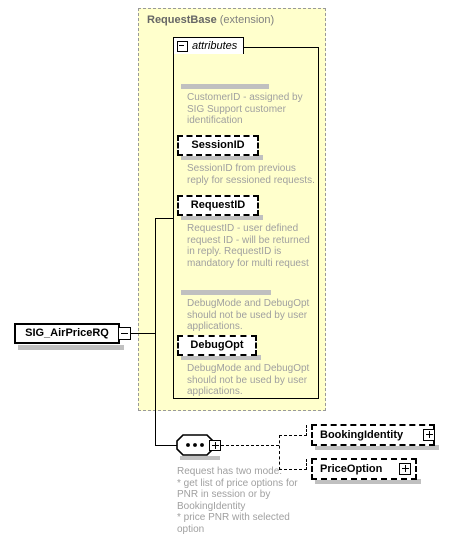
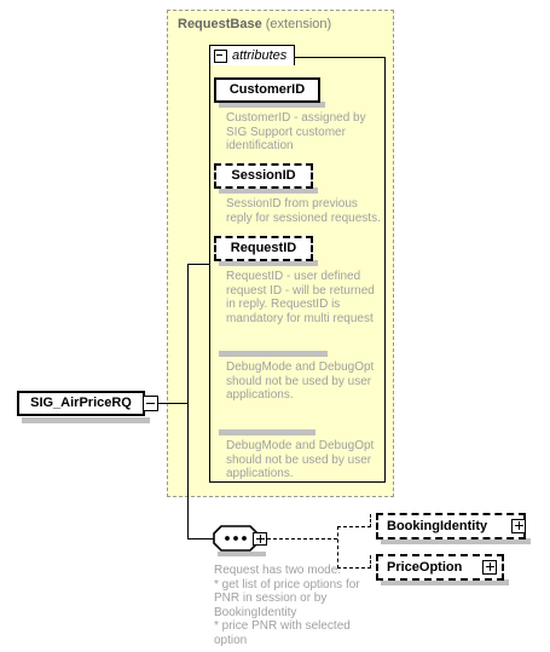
  RequestBase (extension)
  attributes
+ CustomerID
  CustomerID - assigned by
  SIG Support customer
  identification
  SessionID
  SessionID from previous
  reply for sessioned requests.
  RequestID
  RequestID - user defined
  request ID - will be returned
  in reply. RequestID is
  mandatory for multi request
  DebugMode and DebugOpt
  should not be used by user
  applications.
- DebugOpt
  DebugMode and DebugOpt
  should not be used by user
  applications.
  SIG_AirPriceRQ
  Request has two mode:
  * get list of price options for
  PNR in session or by
  BookingIdentity
  * price PNR with selected
  option
  BookingIdentity
  PriceOption
